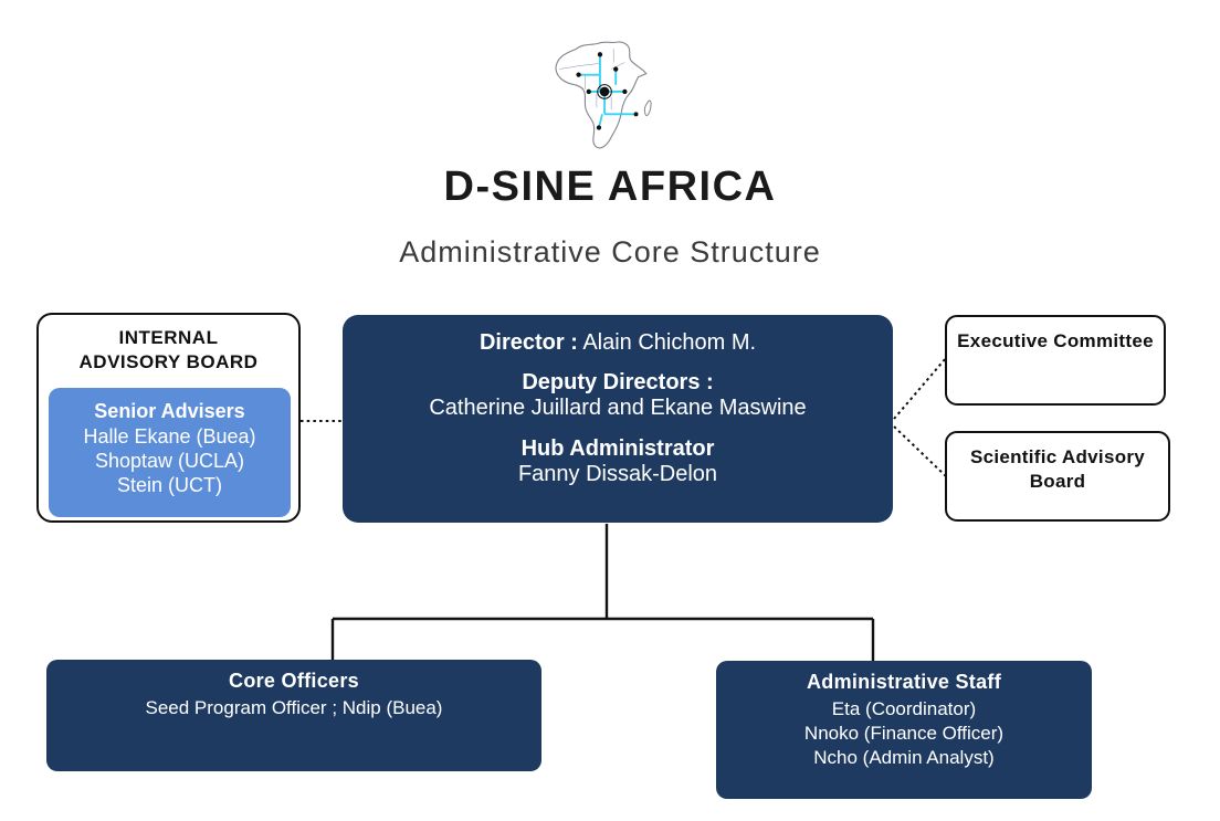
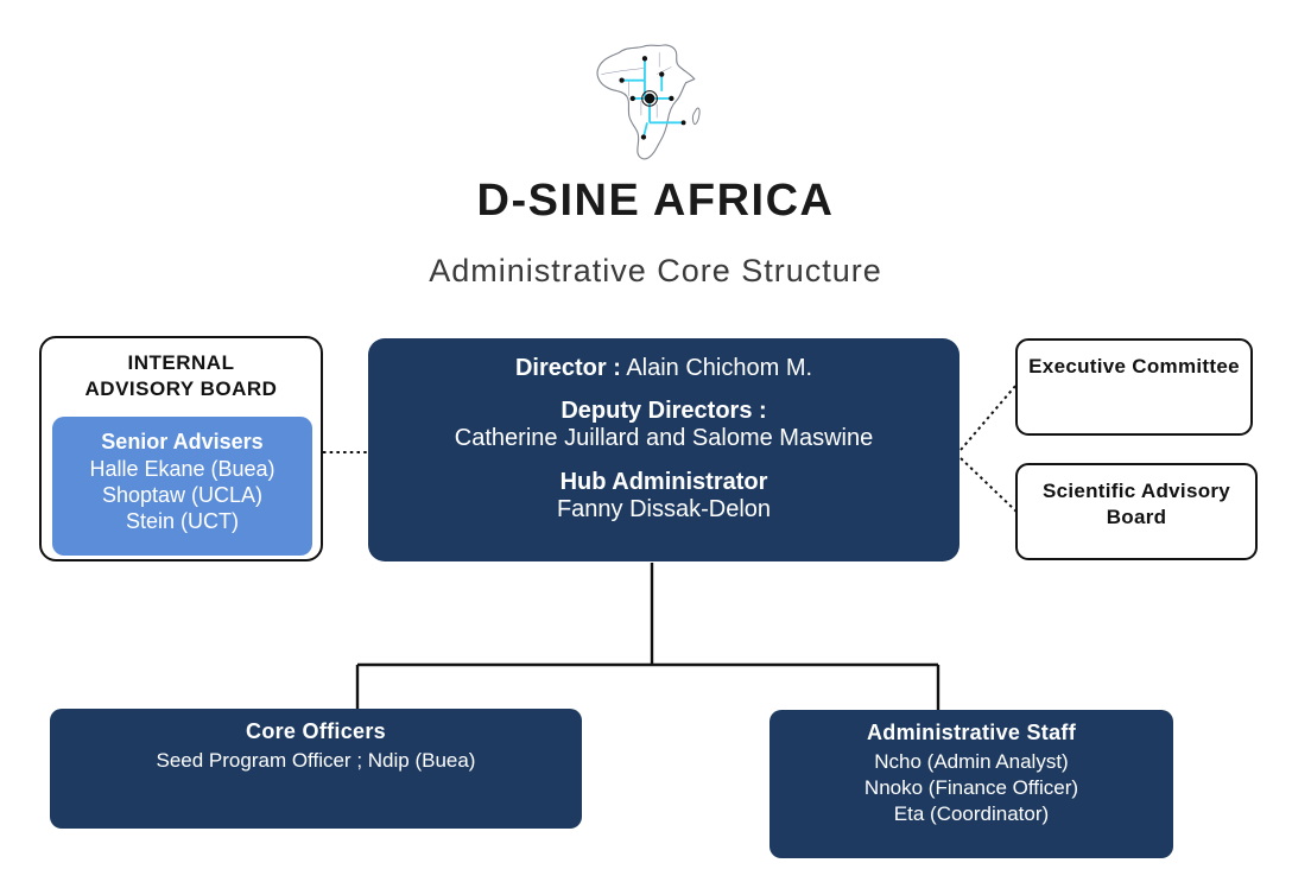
  D-SINE AFRICA
  Administrative Core Structure
  INTERNAL
  ADVISORY BOARD
  Senior Advisers
  Halle Ekane (Buea)
  Shoptaw (UCLA)
  Stein (UCT)
  Director : Alain Chichom M.
  Deputy Directors :
- Catherine Juillard and Ekane Maswine
+ Catherine Juillard and Salome Maswine
  Hub Administrator
  Fanny Dissak-Delon
  Executive Committee
  Scientific Advisory Board
  Core Officers
  Seed Program Officer ; Ndip (Buea)
  Administrative Staff
- Eta (Coordinator)
+ Ncho (Admin Analyst)
  Nnoko (Finance Officer)
- Ncho (Admin Analyst)
+ Eta (Coordinator)
